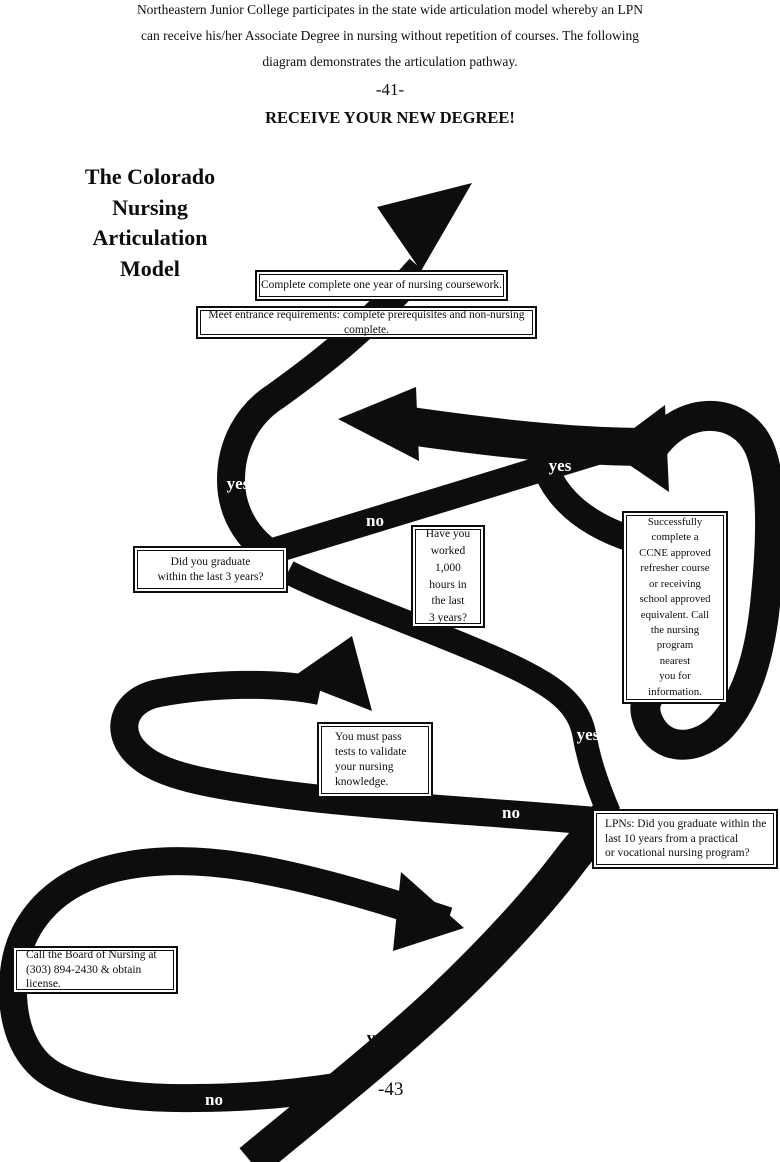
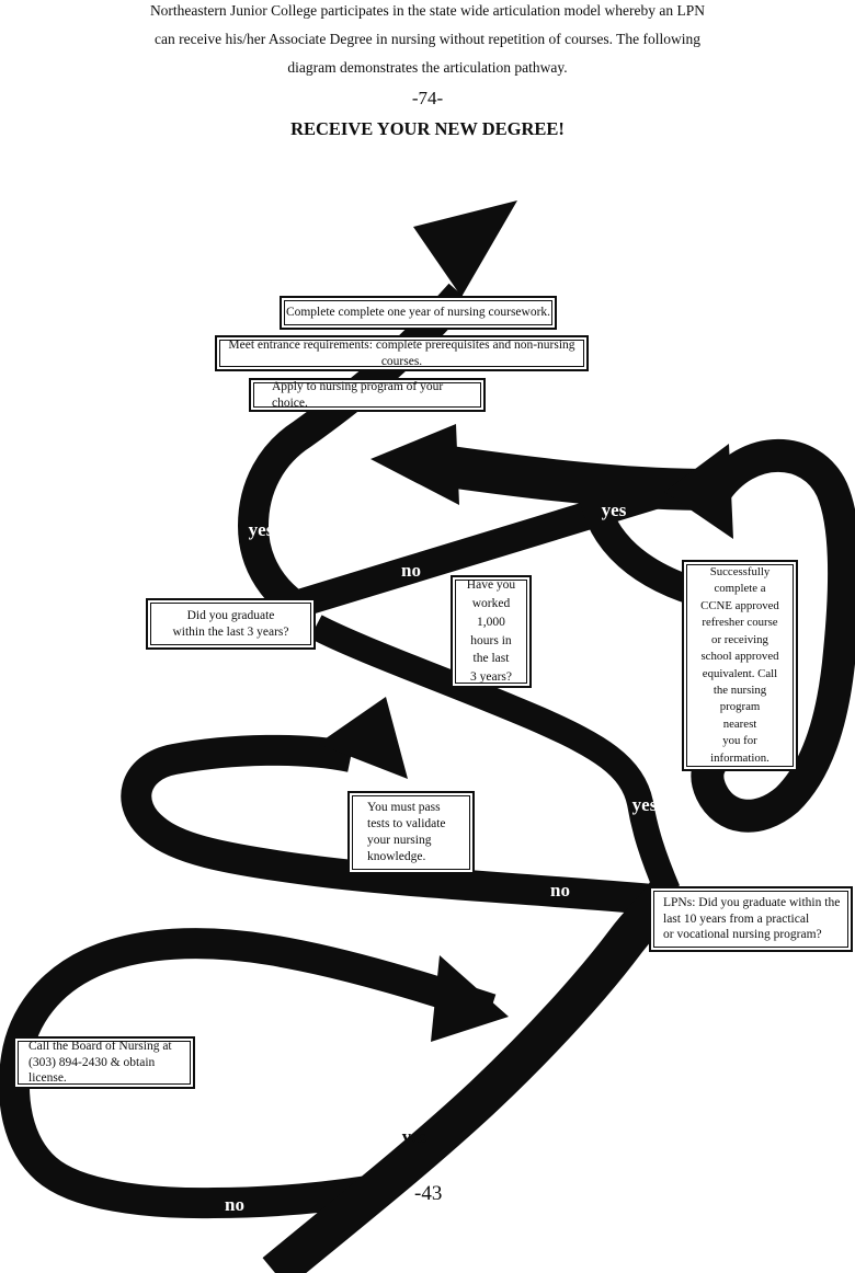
  Northeastern Junior College participates in the state wide articulation model whereby an LPN
  can receive his/her Associate Degree in nursing without repetition of courses. The following
  diagram demonstrates the articulation pathway.
- -41-
+ -74-
  RECEIVE YOUR NEW DEGREE!
- The Colorado
- Nursing
- Articulation
- Model
  -43
  Complete complete one year of nursing coursework.
- Meet entrance requirements: complete prerequisites and non-nursing complete.
+ Meet entrance requirements: complete prerequisites and non-nursing courses.
+ Apply to nursing program of your choice.
  Did you graduate
  within the last 3 years?
  Have you
  worked
  1,000
  hours in
  the last
  3 years?
  Successfully
  complete a
  CCNE approved
  refresher course
  or receiving
  school approved
  equivalent. Call
  the nursing
  program
  nearest
  you for
  information.
  You must pass
  tests to validate
  your nursing
  knowledge.
  LPNs: Did you graduate within the
  last 10 years from a practical
  or vocational nursing program?
  Call the Board of Nursing at
  (303) 894-2430 & obtain license.
  yes
  no
  yes
  yes
  no
  no
  yes
